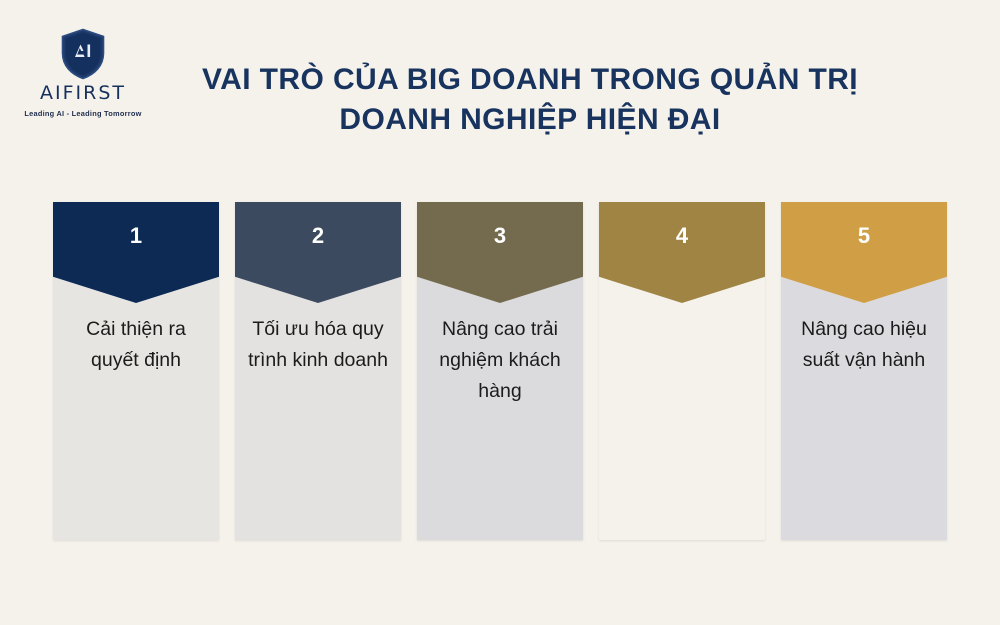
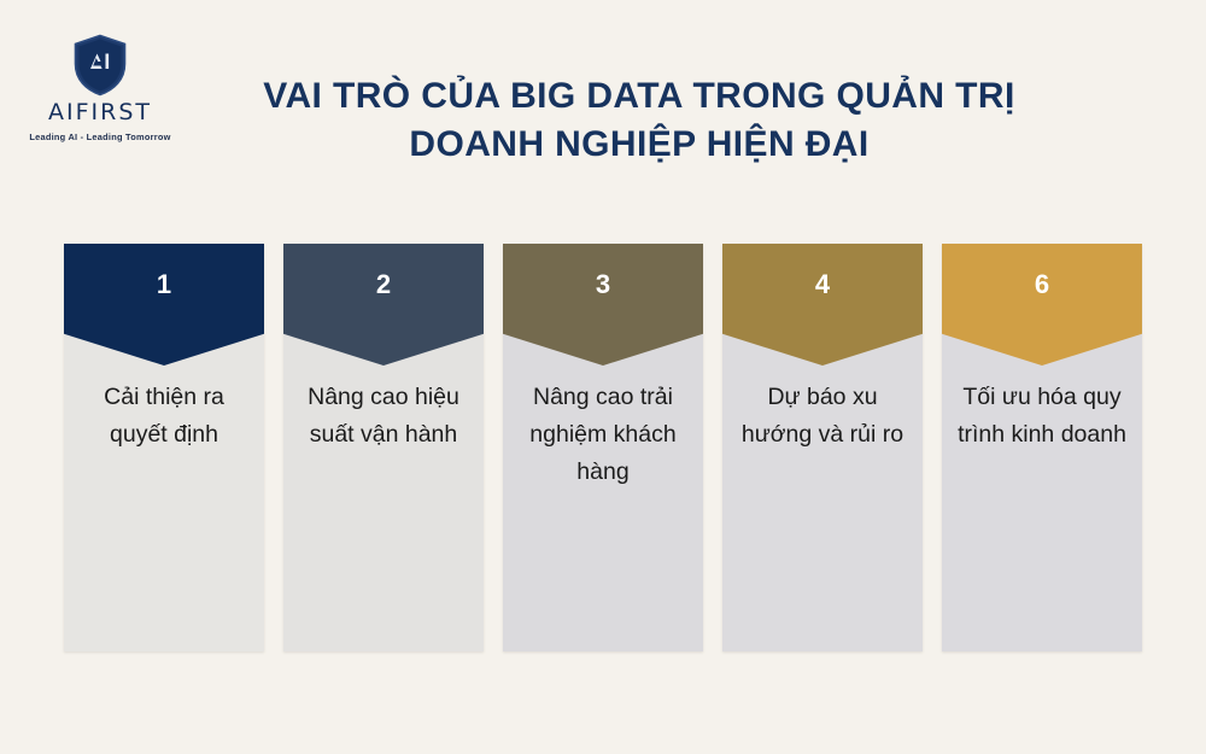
  AIFIRST
  Leading AI - Leading Tomorrow
- VAI TRÒ CỦA BIG DOANH TRONG QUẢN TRỊ DOANH NGHIỆP HIỆN ĐẠI
+ VAI TRÒ CỦA BIG DATA TRONG QUẢN TRỊ DOANH NGHIỆP HIỆN ĐẠI
  1
  Cải thiện ra quyết định
  2
- Tối ưu hóa quy trình kinh doanh
+ Nâng cao hiệu suất vận hành
  3
  Nâng cao trải nghiệm khách hàng
  4
+ Dự báo xu hướng và rủi ro
- 5
+ 6
- Nâng cao hiệu suất vận hành
+ Tối ưu hóa quy trình kinh doanh
